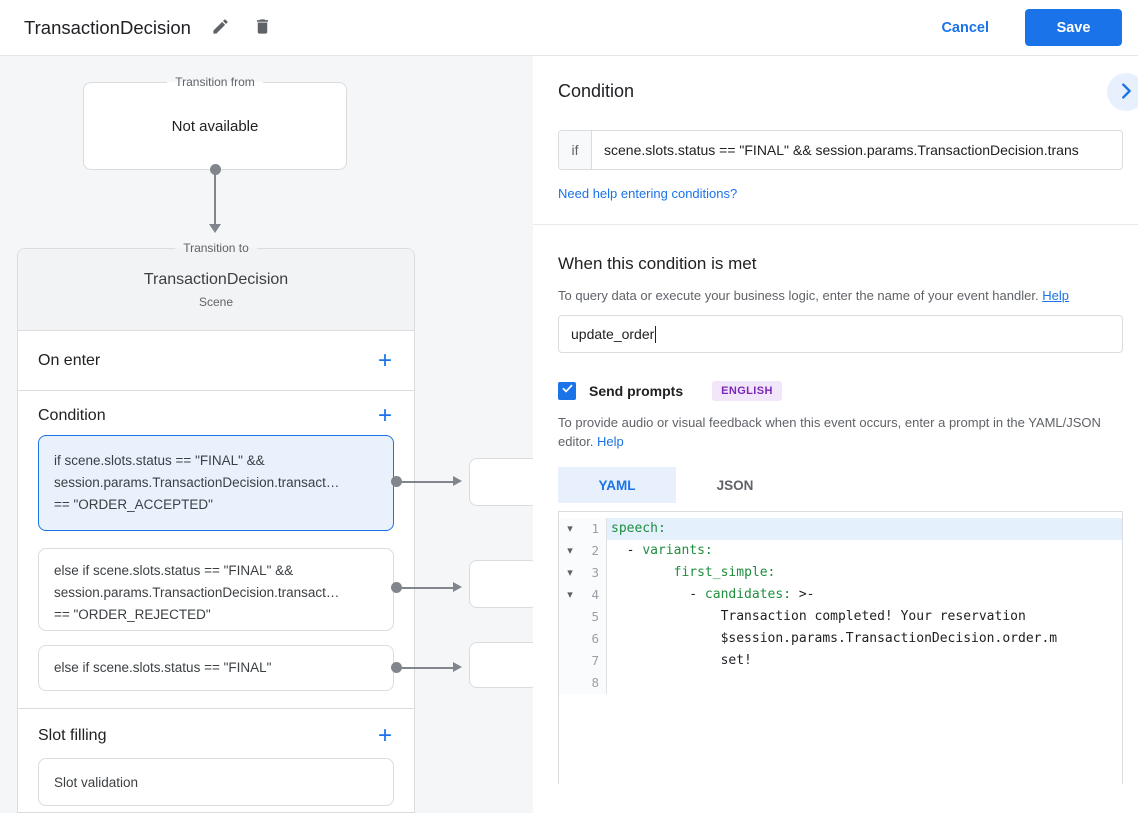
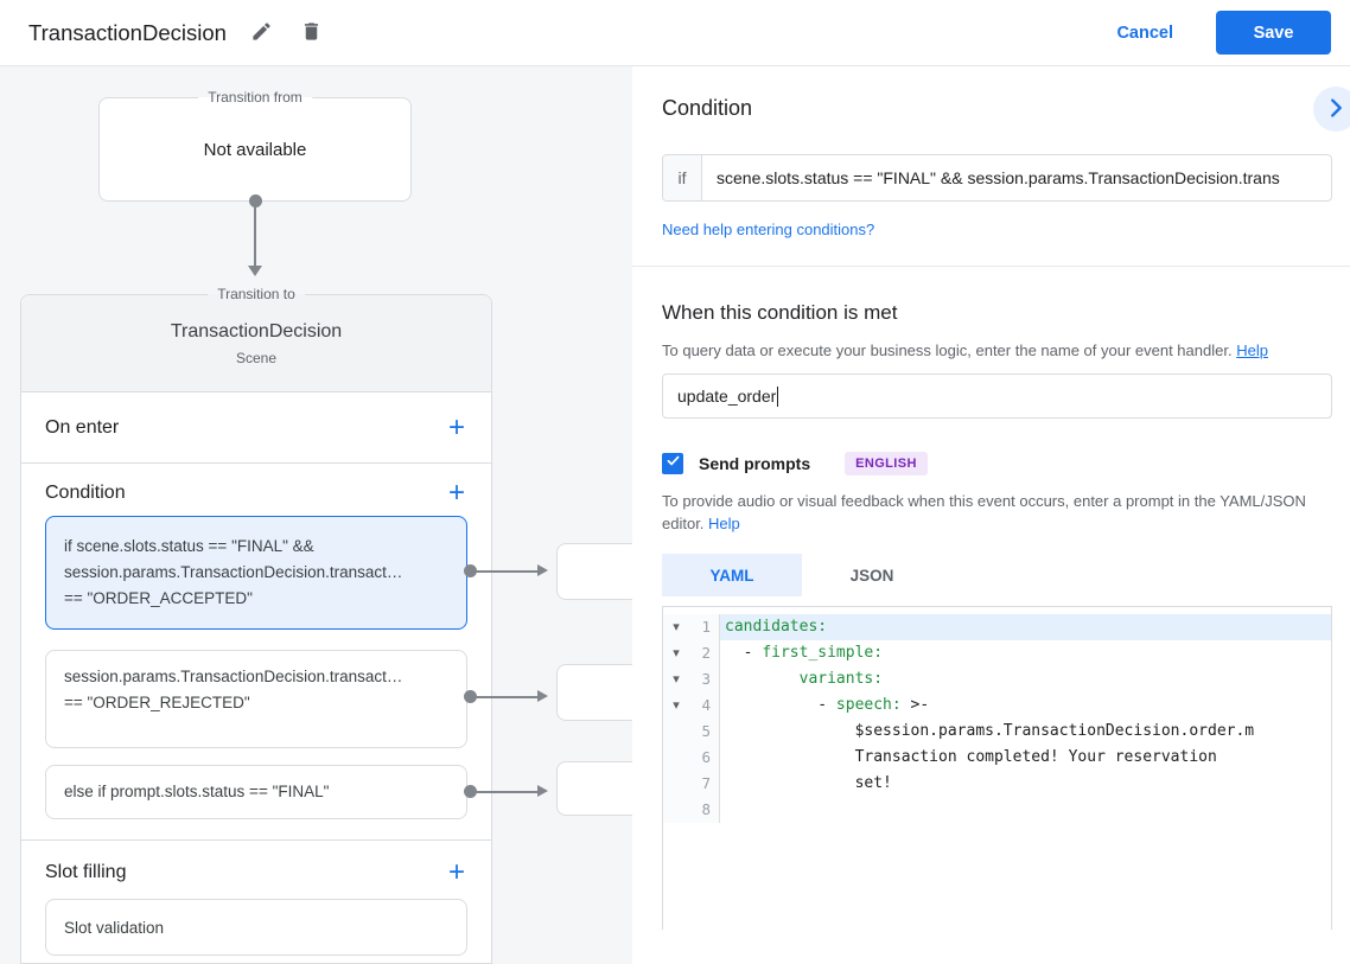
  TransactionDecision
  Cancel
  Save
  Transition from
  Not available
  Transition to
  TransactionDecision
  Scene
  On enter
  +
  Condition
  +
  if scene.slots.status == "FINAL" &&
  session.params.TransactionDecision.transact…
  == "ORDER_ACCEPTED"
- else if scene.slots.status == "FINAL" &&
  session.params.TransactionDecision.transact…
  == "ORDER_REJECTED"
- else if scene.slots.status == "FINAL"
+ else if prompt.slots.status == "FINAL"
  Slot filling
  +
  Slot validation
  Condition
  if
  scene.slots.status == "FINAL" && session.params.TransactionDecision.trans
  Need help entering conditions?
  When this condition is met
  To query data or execute your business logic, enter the name of your event handler. Help
  update_order
  Send prompts
  ENGLISH
  To provide audio or visual feedback when this event occurs, enter a prompt in the YAML/JSON editor. Help
  YAML
  JSON
  ▾
  1
- speech:
+ candidates:
  ▾
  2
- - variants:
+ - first_simple:
  ▾
  3
- first_simple:
+ variants:
  ▾
  4
- - candidates: >-
+ - speech: >-
  5
- Transaction completed! Your reservation
+ $session.params.TransactionDecision.order.m
  6
- $session.params.TransactionDecision.order.m
+ Transaction completed! Your reservation
  7
  set!
  8
